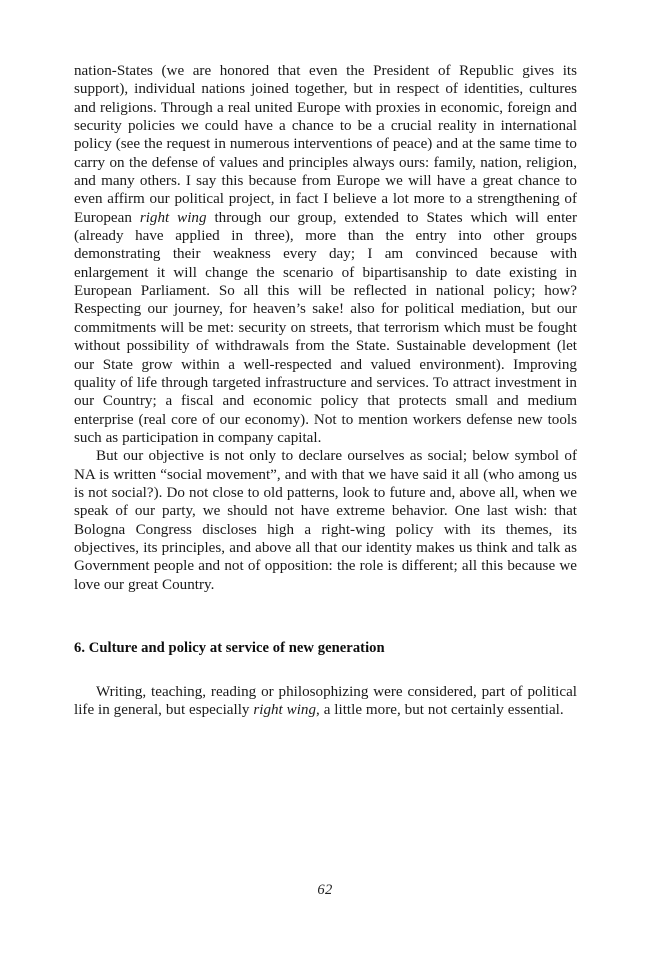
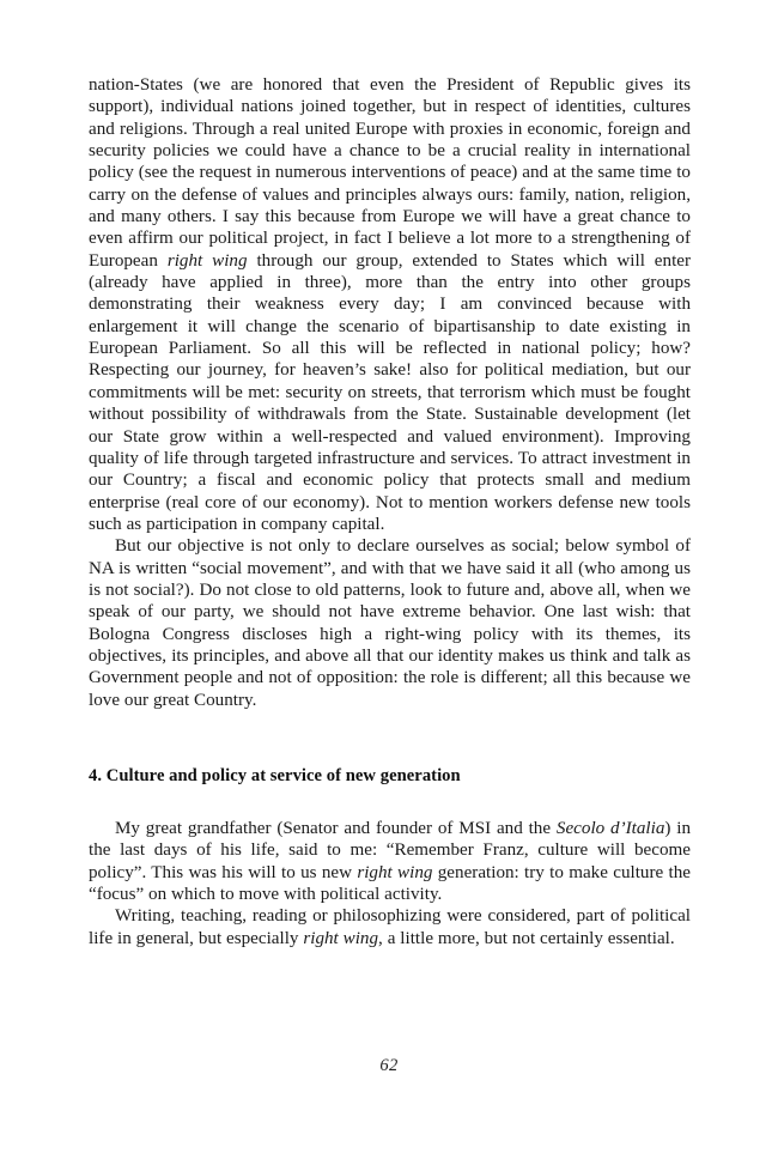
  nation-States (we are honored that even the President of Republic gives its support), individual nations joined together, but in respect of identities, cultures and religions. Through a real united Europe with proxies in economic, foreign and security policies we could have a chance to be a crucial reality in international policy (see the request in numerous interventions of peace) and at the same time to carry on the defense of values and principles always ours: family, nation, religion, and many others. I say this because from Europe we will have a great chance to even affirm our political project, in fact I believe a lot more to a strengthening of European right wing through our group, extended to States which will enter (already have applied in three), more than the entry into other groups demonstrating their weakness every day; I am convinced because with enlargement it will change the scenario of bipartisanship to date existing in European Parliament. So all this will be reflected in national policy; how? Respecting our journey, for heaven’s sake! also for political mediation, but our commitments will be met: security on streets, that terrorism which must be fought without possibility of withdrawals from the State. Sustainable development (let our State grow within a well-respected and valued environment). Improving quality of life through targeted infrastructure and services. To attract investment in our Country; a fiscal and economic policy that protects small and medium enterprise (real core of our economy). Not to mention workers defense new tools such as participation in company capital.
  But our objective is not only to declare ourselves as social; below symbol of NA is written “social movement”, and with that we have said it all (who among us is not social?). Do not close to old patterns, look to future and, above all, when we speak of our party, we should not have extreme behavior. One last wish: that Bologna Congress discloses high a right-wing policy with its themes, its objectives, its principles, and above all that our identity makes us think and talk as Government people and not of opposition: the role is different; all this because we love our great Country.
- 6. Culture and policy at service of new generation
+ 4. Culture and policy at service of new generation
+ My great grandfather (Senator and founder of MSI and the Secolo d’Italia) in the last days of his life, said to me: “Remember Franz, culture will become policy”. This was his will to us new right wing generation: try to make culture the “focus” on which to move with political activity.
  Writing, teaching, reading or philosophizing were considered, part of political life in general, but especially right wing, a little more, but not certainly essential.
  62
